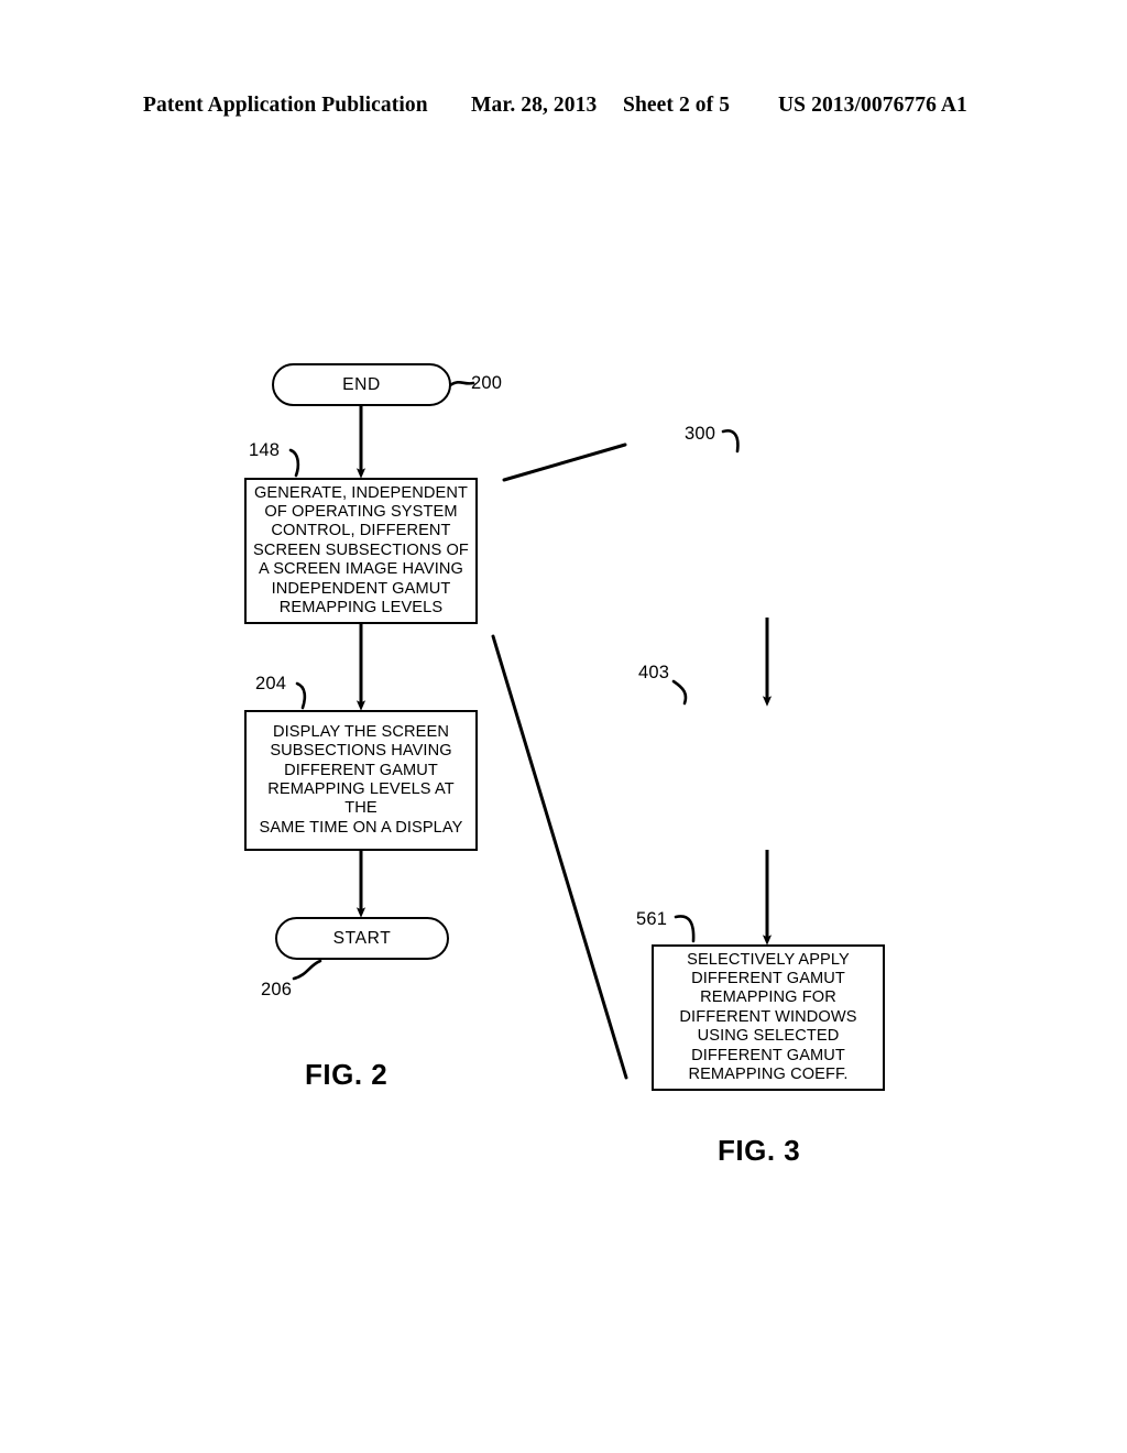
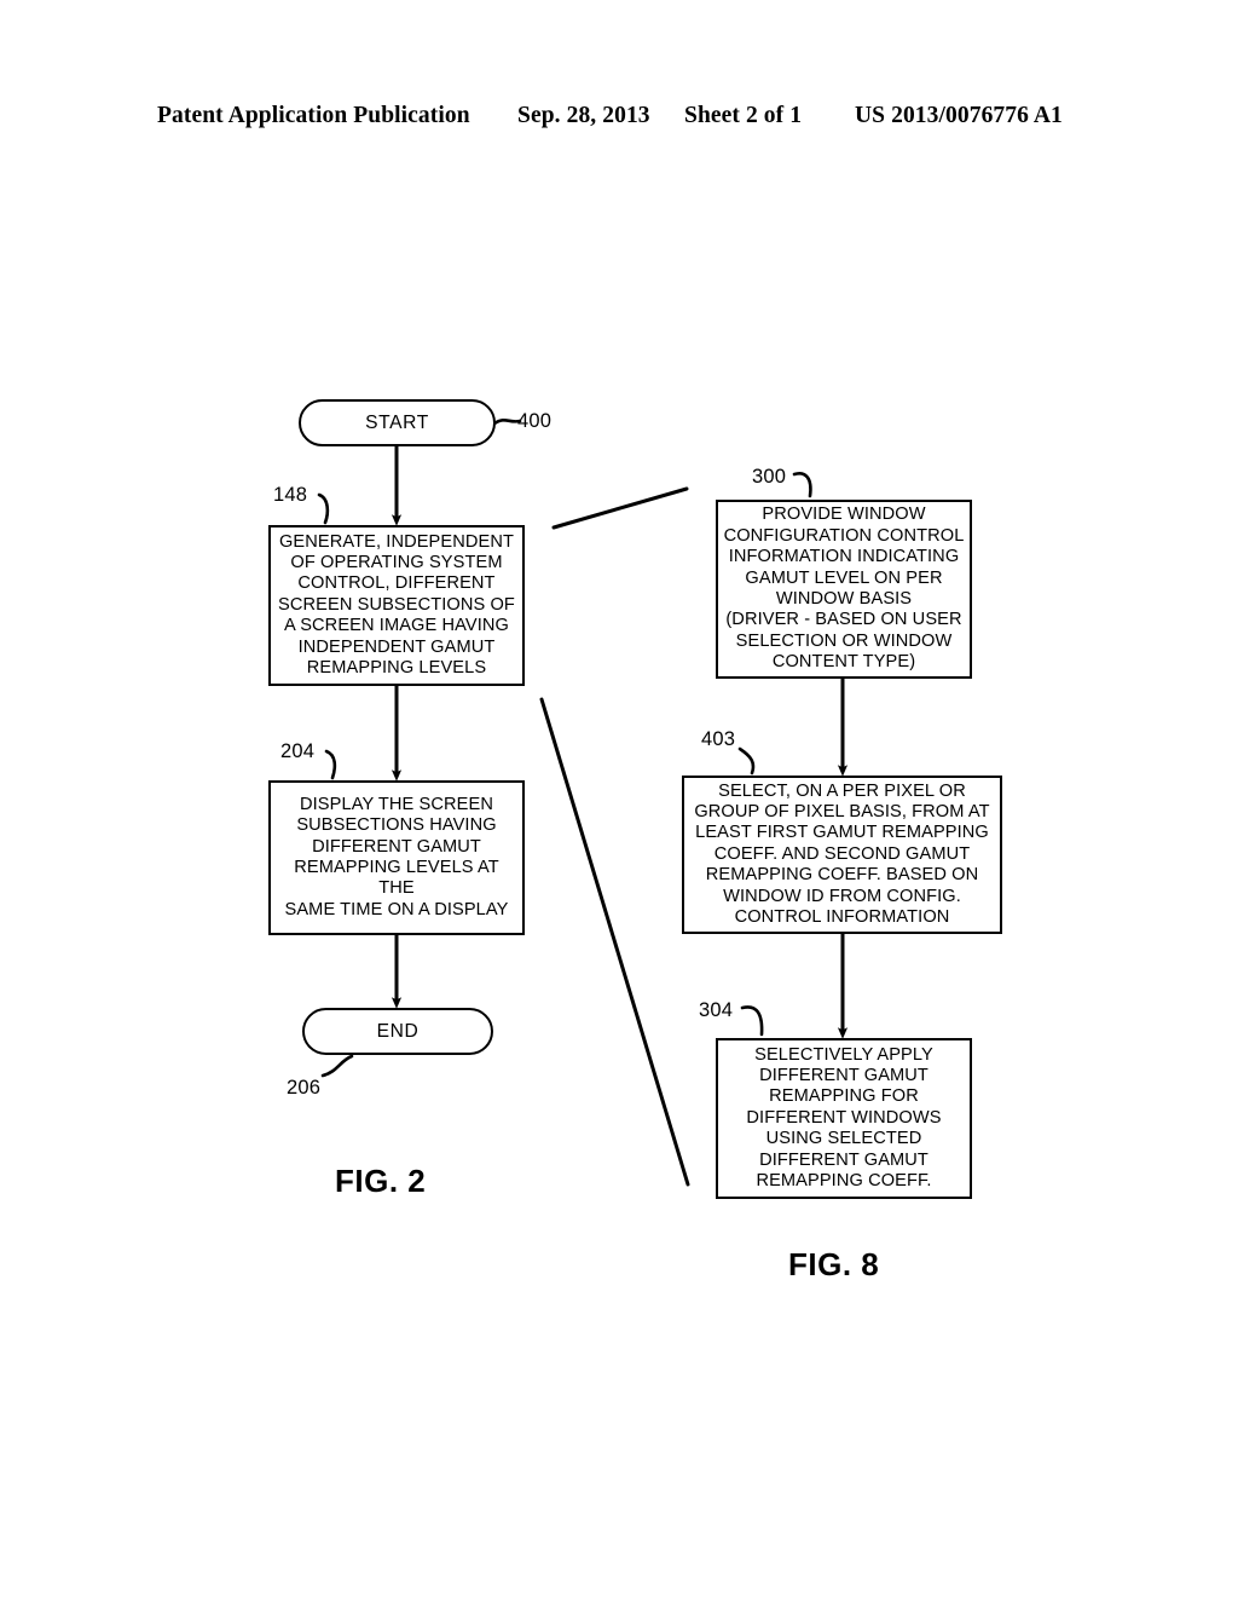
  Patent Application Publication
- Mar. 28, 2013
+ Sep. 28, 2013
- Sheet 2 of 5
+ Sheet 2 of 1
  US 2013/0076776 A1
- END
+ START
  GENERATE, INDEPENDENT
  OF OPERATING SYSTEM
  CONTROL, DIFFERENT
  SCREEN SUBSECTIONS OF
  A SCREEN IMAGE HAVING
  INDEPENDENT GAMUT
  REMAPPING LEVELS
  DISPLAY THE SCREEN
  SUBSECTIONS HAVING
  DIFFERENT GAMUT
  REMAPPING LEVELS AT THE
  SAME TIME ON A DISPLAY
- START
+ END
+ PROVIDE WINDOW
+ CONFIGURATION CONTROL
+ INFORMATION INDICATING
+ GAMUT LEVEL ON PER
+ WINDOW BASIS
+ (DRIVER - BASED ON USER
+ SELECTION OR WINDOW
+ CONTENT TYPE)
+ SELECT, ON A PER PIXEL OR
+ GROUP OF PIXEL BASIS, FROM AT
+ LEAST FIRST GAMUT REMAPPING
+ COEFF. AND SECOND GAMUT
+ REMAPPING COEFF. BASED ON
+ WINDOW ID FROM CONFIG.
+ CONTROL INFORMATION
  SELECTIVELY APPLY
  DIFFERENT GAMUT
  REMAPPING FOR
  DIFFERENT WINDOWS
  USING SELECTED
  DIFFERENT GAMUT
  REMAPPING COEFF.
- 200
+ 400
  148
  204
  206
  300
  403
- 561
+ 304
  FIG. 2
- FIG. 3
+ FIG. 8
